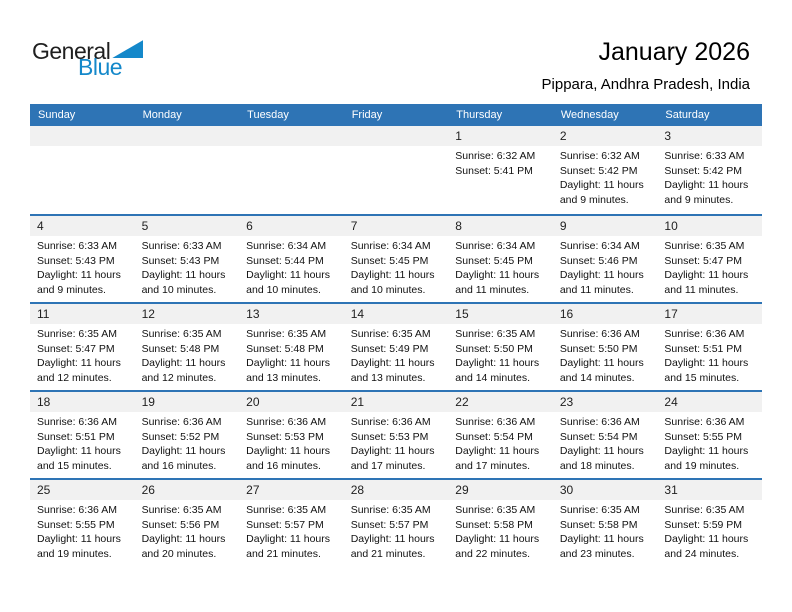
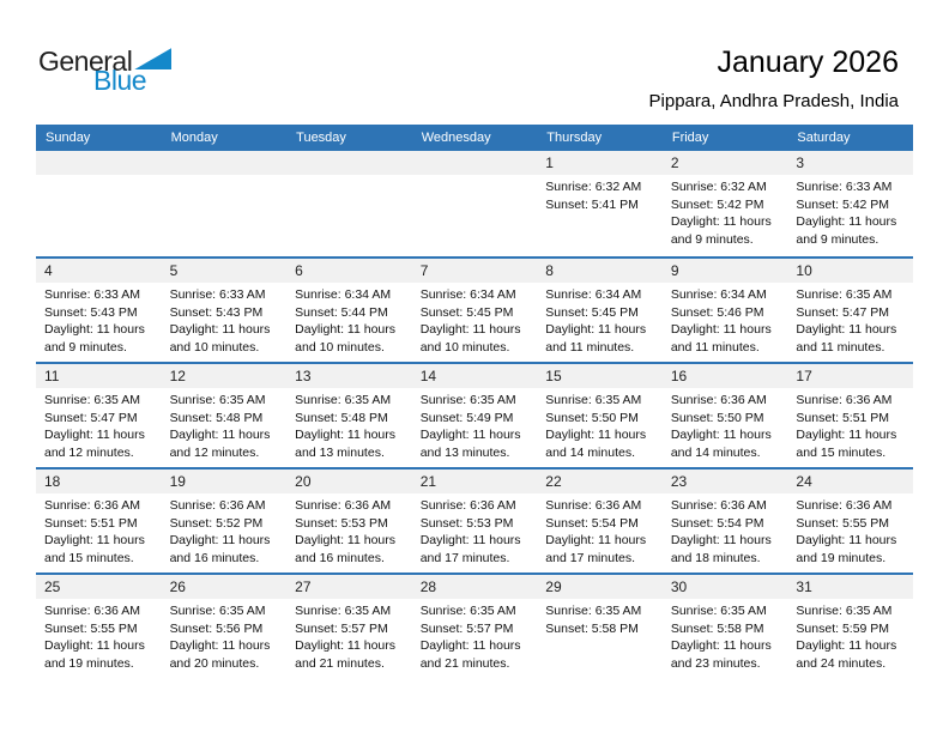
  General
  Blue
  January 2026
  Pippara, Andhra Pradesh, India
  Sunday
  Monday
  Tuesday
- Friday
+ Wednesday
  Thursday
- Wednesday
+ Friday
  Saturday
  1
  Sunrise: 6:32 AM
  Sunset: 5:41 PM
  2
  Sunrise: 6:32 AM
  Sunset: 5:42 PM
  Daylight: 11 hours and 9 minutes.
  3
  Sunrise: 6:33 AM
  Sunset: 5:42 PM
  Daylight: 11 hours and 9 minutes.
  4
  Sunrise: 6:33 AM
  Sunset: 5:43 PM
  Daylight: 11 hours and 9 minutes.
  5
  Sunrise: 6:33 AM
  Sunset: 5:43 PM
  Daylight: 11 hours and 10 minutes.
  6
  Sunrise: 6:34 AM
  Sunset: 5:44 PM
  Daylight: 11 hours and 10 minutes.
  7
  Sunrise: 6:34 AM
  Sunset: 5:45 PM
  Daylight: 11 hours and 10 minutes.
  8
  Sunrise: 6:34 AM
  Sunset: 5:45 PM
  Daylight: 11 hours and 11 minutes.
  9
  Sunrise: 6:34 AM
  Sunset: 5:46 PM
  Daylight: 11 hours and 11 minutes.
  10
  Sunrise: 6:35 AM
  Sunset: 5:47 PM
  Daylight: 11 hours and 11 minutes.
  11
  Sunrise: 6:35 AM
  Sunset: 5:47 PM
  Daylight: 11 hours and 12 minutes.
  12
  Sunrise: 6:35 AM
  Sunset: 5:48 PM
  Daylight: 11 hours and 12 minutes.
  13
  Sunrise: 6:35 AM
  Sunset: 5:48 PM
  Daylight: 11 hours and 13 minutes.
  14
  Sunrise: 6:35 AM
  Sunset: 5:49 PM
  Daylight: 11 hours and 13 minutes.
  15
  Sunrise: 6:35 AM
  Sunset: 5:50 PM
  Daylight: 11 hours and 14 minutes.
  16
  Sunrise: 6:36 AM
  Sunset: 5:50 PM
  Daylight: 11 hours and 14 minutes.
  17
  Sunrise: 6:36 AM
  Sunset: 5:51 PM
  Daylight: 11 hours and 15 minutes.
  18
  Sunrise: 6:36 AM
  Sunset: 5:51 PM
  Daylight: 11 hours and 15 minutes.
  19
  Sunrise: 6:36 AM
  Sunset: 5:52 PM
  Daylight: 11 hours and 16 minutes.
  20
  Sunrise: 6:36 AM
  Sunset: 5:53 PM
  Daylight: 11 hours and 16 minutes.
  21
  Sunrise: 6:36 AM
  Sunset: 5:53 PM
  Daylight: 11 hours and 17 minutes.
  22
  Sunrise: 6:36 AM
  Sunset: 5:54 PM
  Daylight: 11 hours and 17 minutes.
  23
  Sunrise: 6:36 AM
  Sunset: 5:54 PM
  Daylight: 11 hours and 18 minutes.
  24
  Sunrise: 6:36 AM
  Sunset: 5:55 PM
  Daylight: 11 hours and 19 minutes.
  25
  Sunrise: 6:36 AM
  Sunset: 5:55 PM
  Daylight: 11 hours and 19 minutes.
  26
  Sunrise: 6:35 AM
  Sunset: 5:56 PM
  Daylight: 11 hours and 20 minutes.
  27
  Sunrise: 6:35 AM
  Sunset: 5:57 PM
  Daylight: 11 hours and 21 minutes.
  28
  Sunrise: 6:35 AM
  Sunset: 5:57 PM
  Daylight: 11 hours and 21 minutes.
  29
  Sunrise: 6:35 AM
  Sunset: 5:58 PM
- Daylight: 11 hours and 22 minutes.
  30
  Sunrise: 6:35 AM
  Sunset: 5:58 PM
  Daylight: 11 hours and 23 minutes.
  31
  Sunrise: 6:35 AM
  Sunset: 5:59 PM
  Daylight: 11 hours and 24 minutes.
